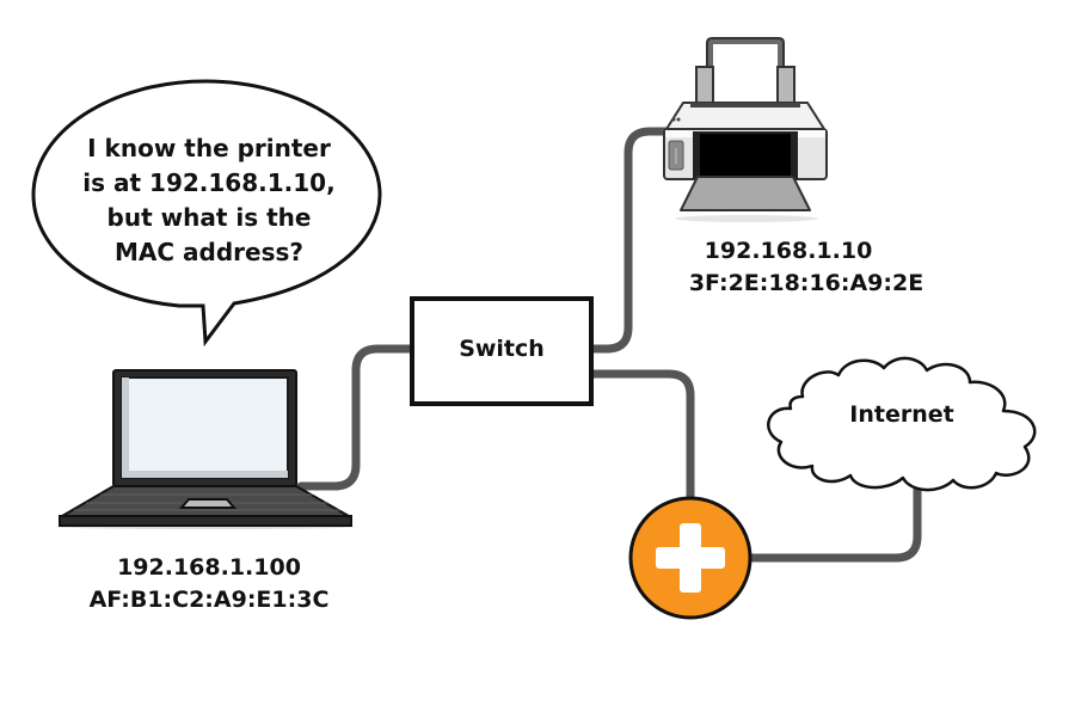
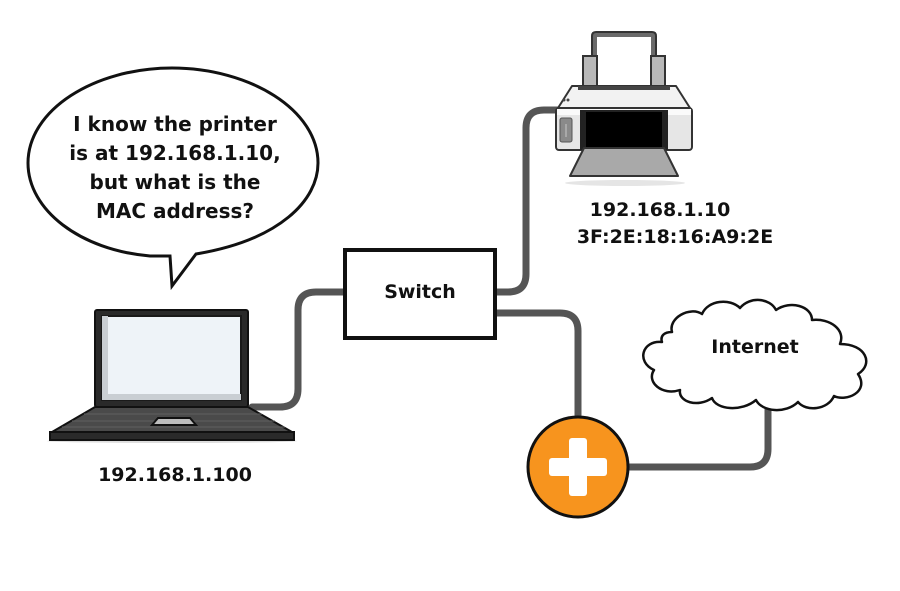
  I know the printer
  is at 192.168.1.10,
  but what is the
  MAC address?
  Switch
  Internet
  192.168.1.100
- AF:B1:C2:A9:E1:3C
  192.168.1.10
  3F:2E:18:16:A9:2E
